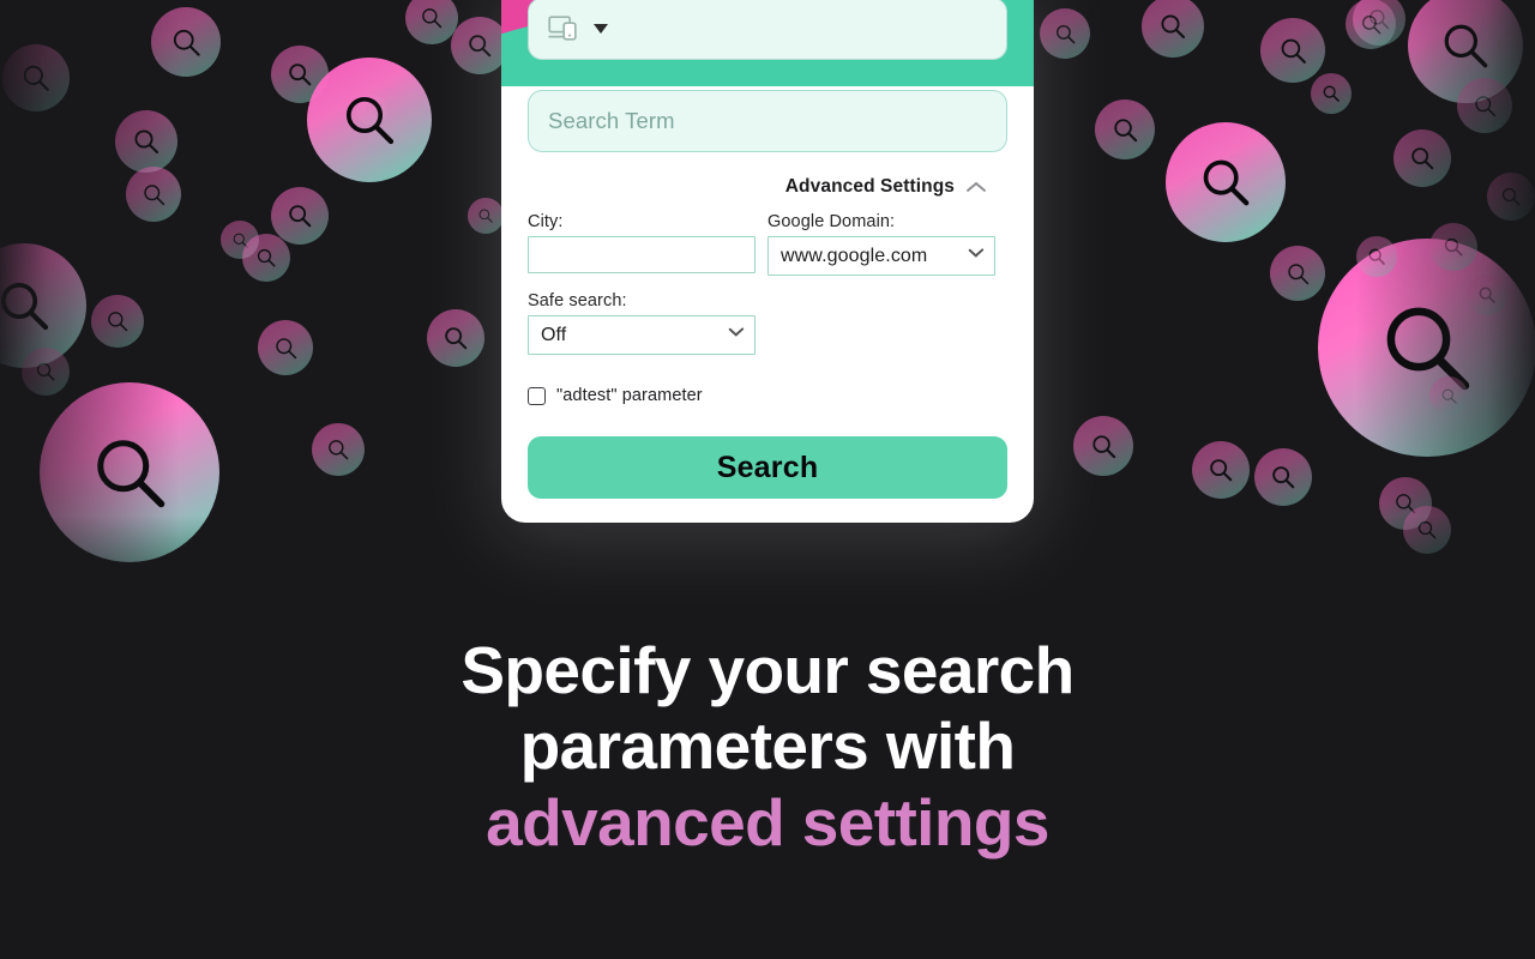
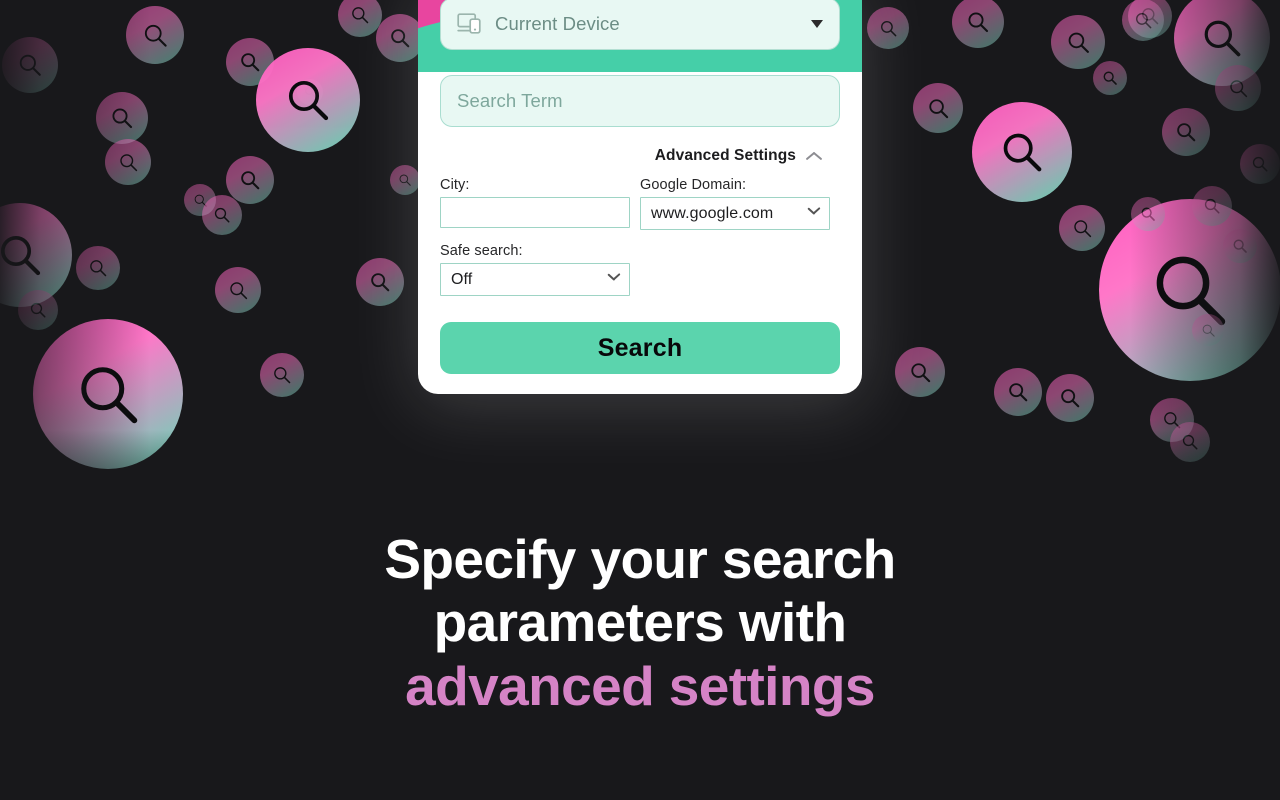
+ Current Device
  Search Term
  Advanced Settings
  City:
  Google Domain:
  www.google.com
  Safe search:
  Off
- "adtest" parameter
  Search
  Specify your search
  parameters with
  advanced settings
